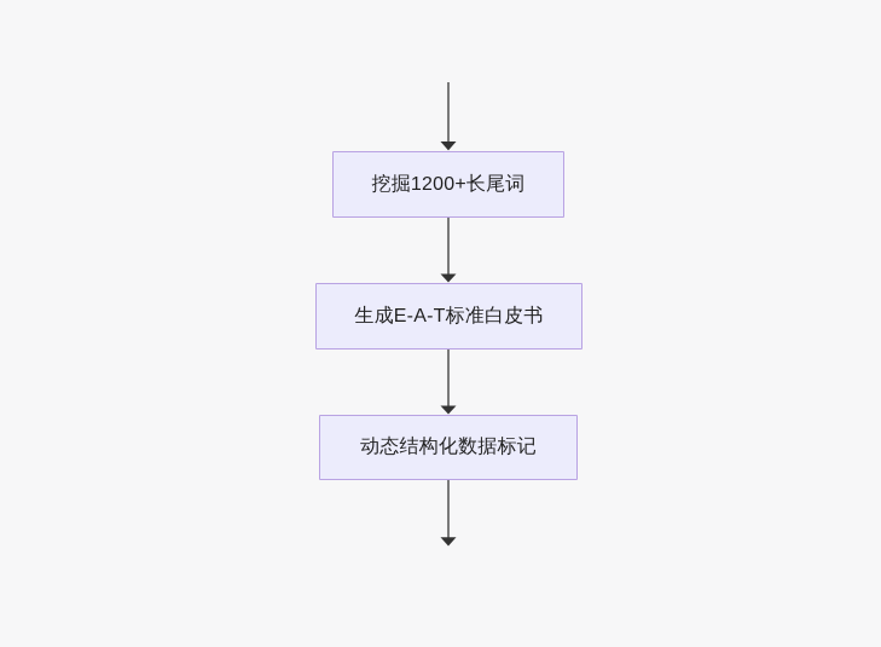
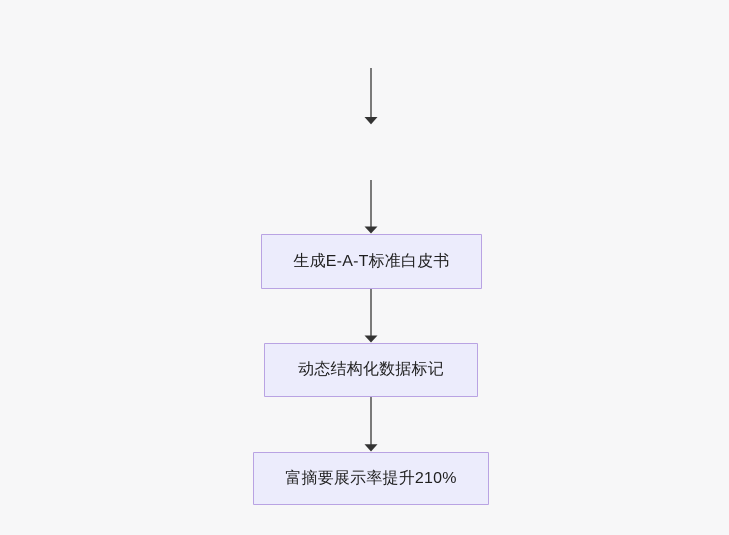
- 挖掘1200+长尾词
  生成E-A-T标准白皮书
  动态结构化数据标记
+ 富摘要展示率提升210%
